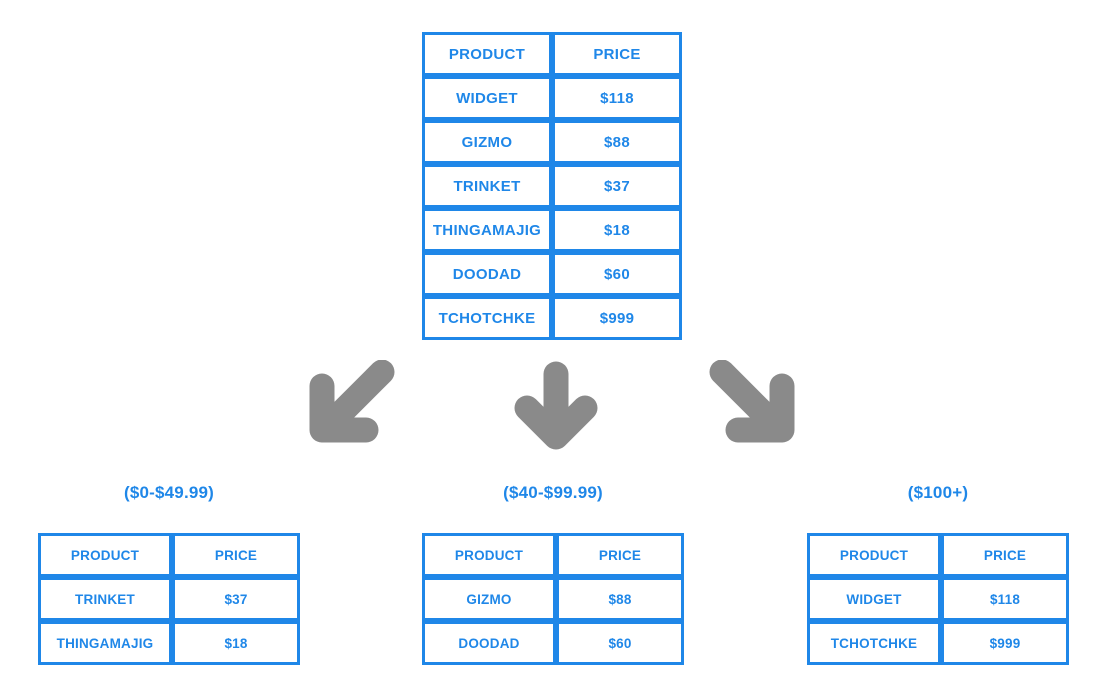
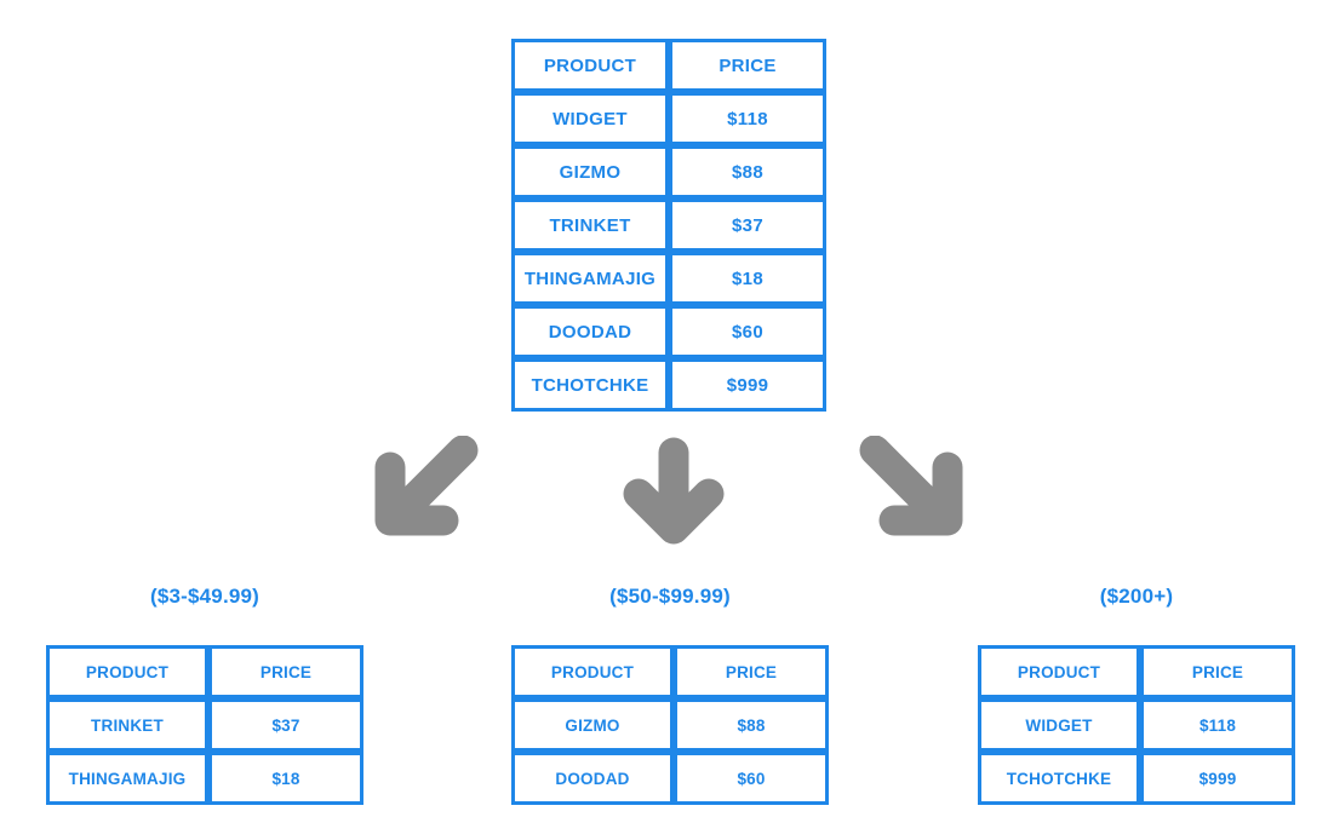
  PRODUCT	PRICE
  WIDGET	$118
  GIZMO	$88
  TRINKET	$37
  THINGAMAJIG	$18
  DOODAD	$60
  TCHOTCHKE	$999
- ($0-$49.99)
+ ($3-$49.99)
- ($40-$99.99)
+ ($50-$99.99)
- ($100+)
+ ($200+)
  PRODUCT	PRICE
  TRINKET	$37
  THINGAMAJIG	$18
  PRODUCT	PRICE
  GIZMO	$88
  DOODAD	$60
  PRODUCT	PRICE
  WIDGET	$118
  TCHOTCHKE	$999
